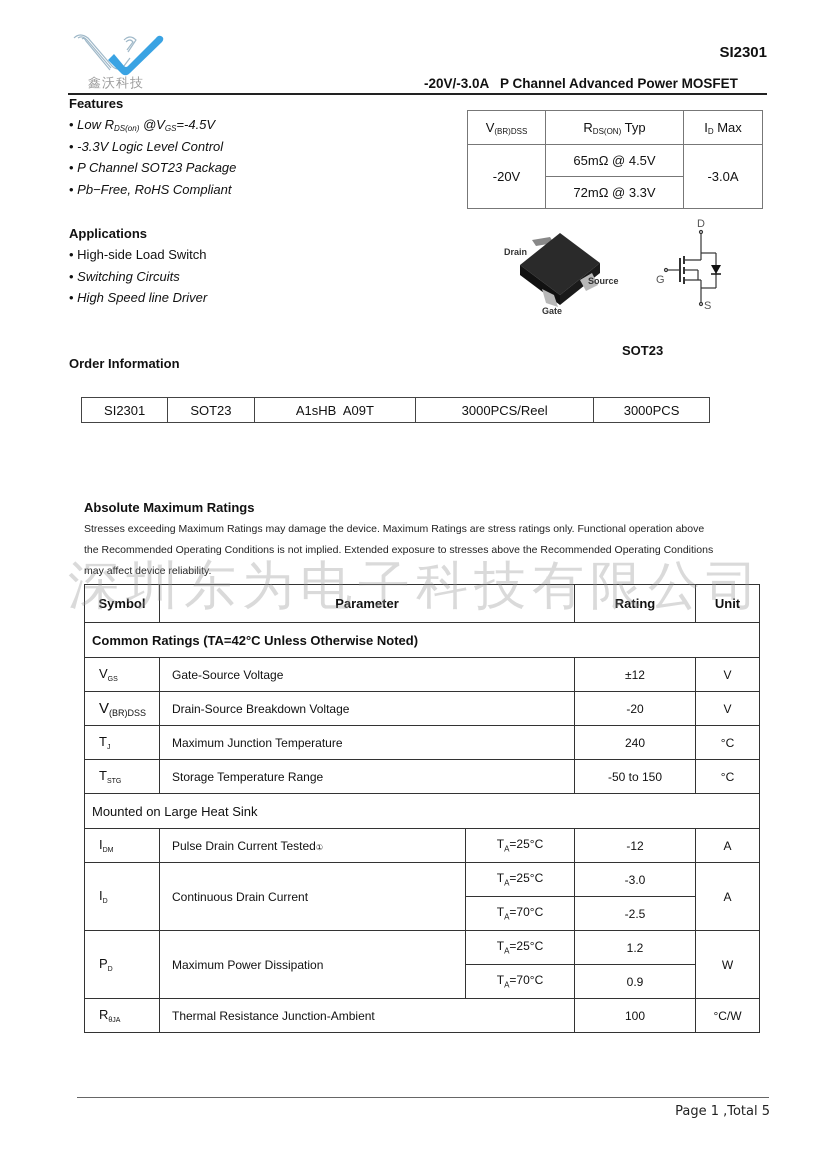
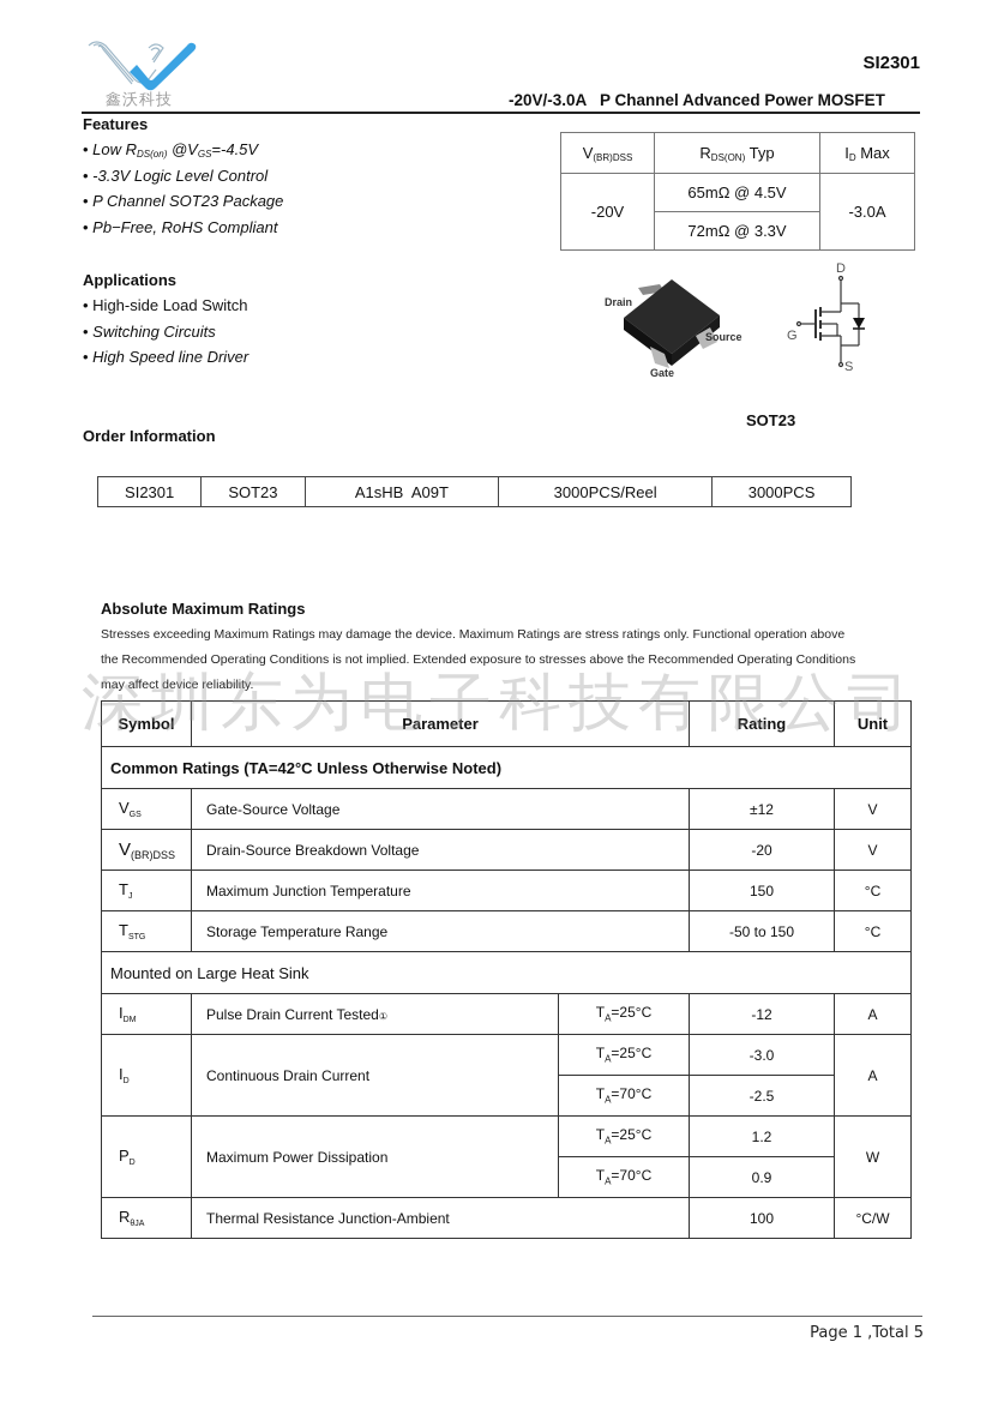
  鑫沃科技
  SI2301
  -20V/-3.0A P Channel Advanced Power MOSFET
  Features
  Low RDS(on) @VGS=-4.5V
  -3.3V Logic Level Control
  P Channel SOT23 Package
  Pb−Free, RoHS Compliant
  Applications
  High-side Load Switch
  Switching Circuits
  High Speed line Driver
  V(BR)DSS	RDS(ON) Typ	ID Max
  -20V	65mΩ @ 4.5V	-3.0A
  72mΩ @ 3.3V
  Drain
  Source
  Gate
  D
  G
  S
  SOT23
  Order Information
  SI2301	SOT23	A1sHB A09T	3000PCS/Reel	3000PCS
  Absolute Maximum Ratings
  Stresses exceeding Maximum Ratings may damage the device. Maximum Ratings are stress ratings only. Functional operation above
  the Recommended Operating Conditions is not implied. Extended exposure to stresses above the Recommended Operating Conditions
  may affect device reliability.
  深圳东为电子科技有限公司
  Symbol	Parameter	Rating	Unit
  Common Ratings (TA=42°C Unless Otherwise Noted)
  V	Gate-Source Voltage	±12	V
  V(BR)DSS	Drain-Source Breakdown Voltage	-20	V
- T	Maximum Junction Temperature	240	°C
+ T	Maximum Junction Temperature	150	°C
  T	Storage Temperature Range	-50 to 150	°C
  Mounted on Large Heat Sink
  I	Pulse Drain Current Tested①	TA=25°C	-12	A
  I	Continuous Drain Current	TA=25°C	-3.0	A
  TA=70°C	-2.5
  P	Maximum Power Dissipation	TA=25°C	1.2	W
  TA=70°C	0.9
  R	Thermal Resistance Junction-Ambient	100	°C/W
  Page 1 ,Total 5
